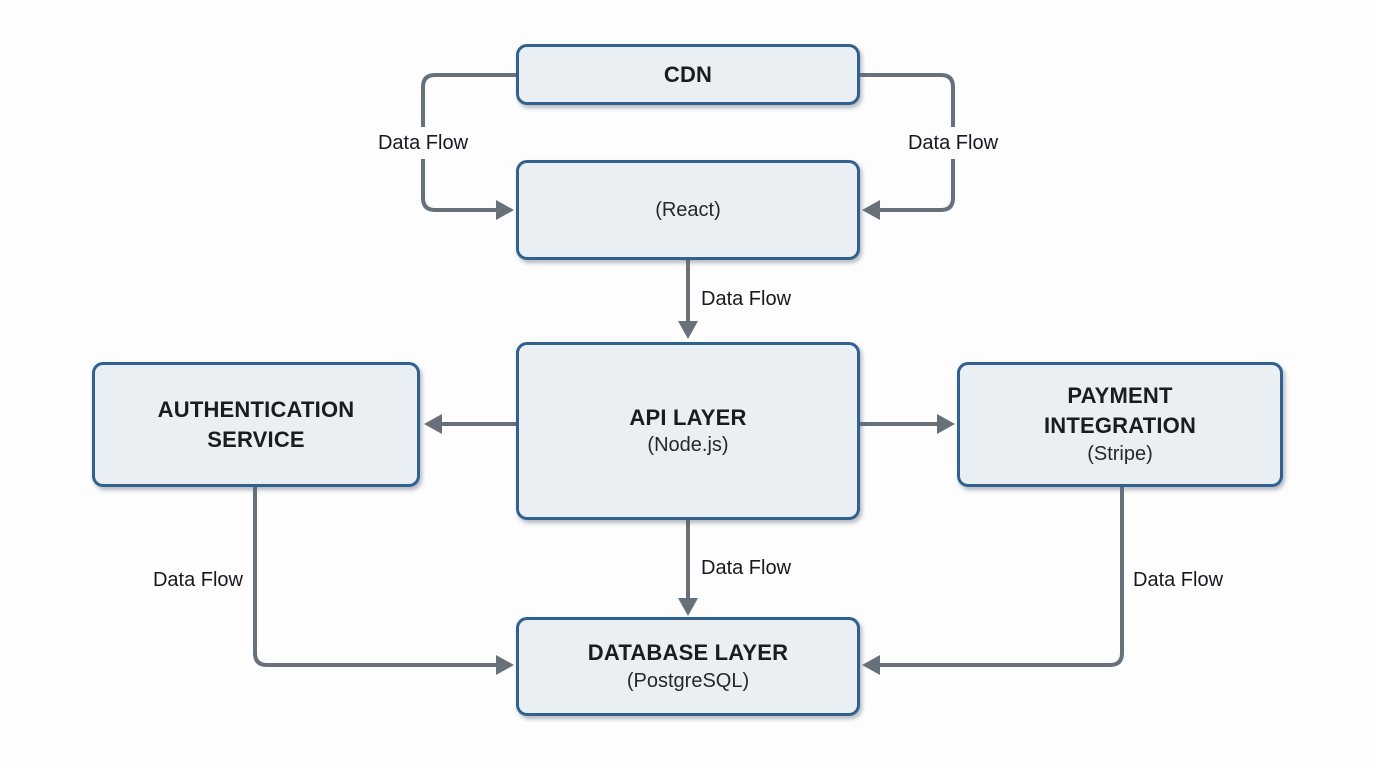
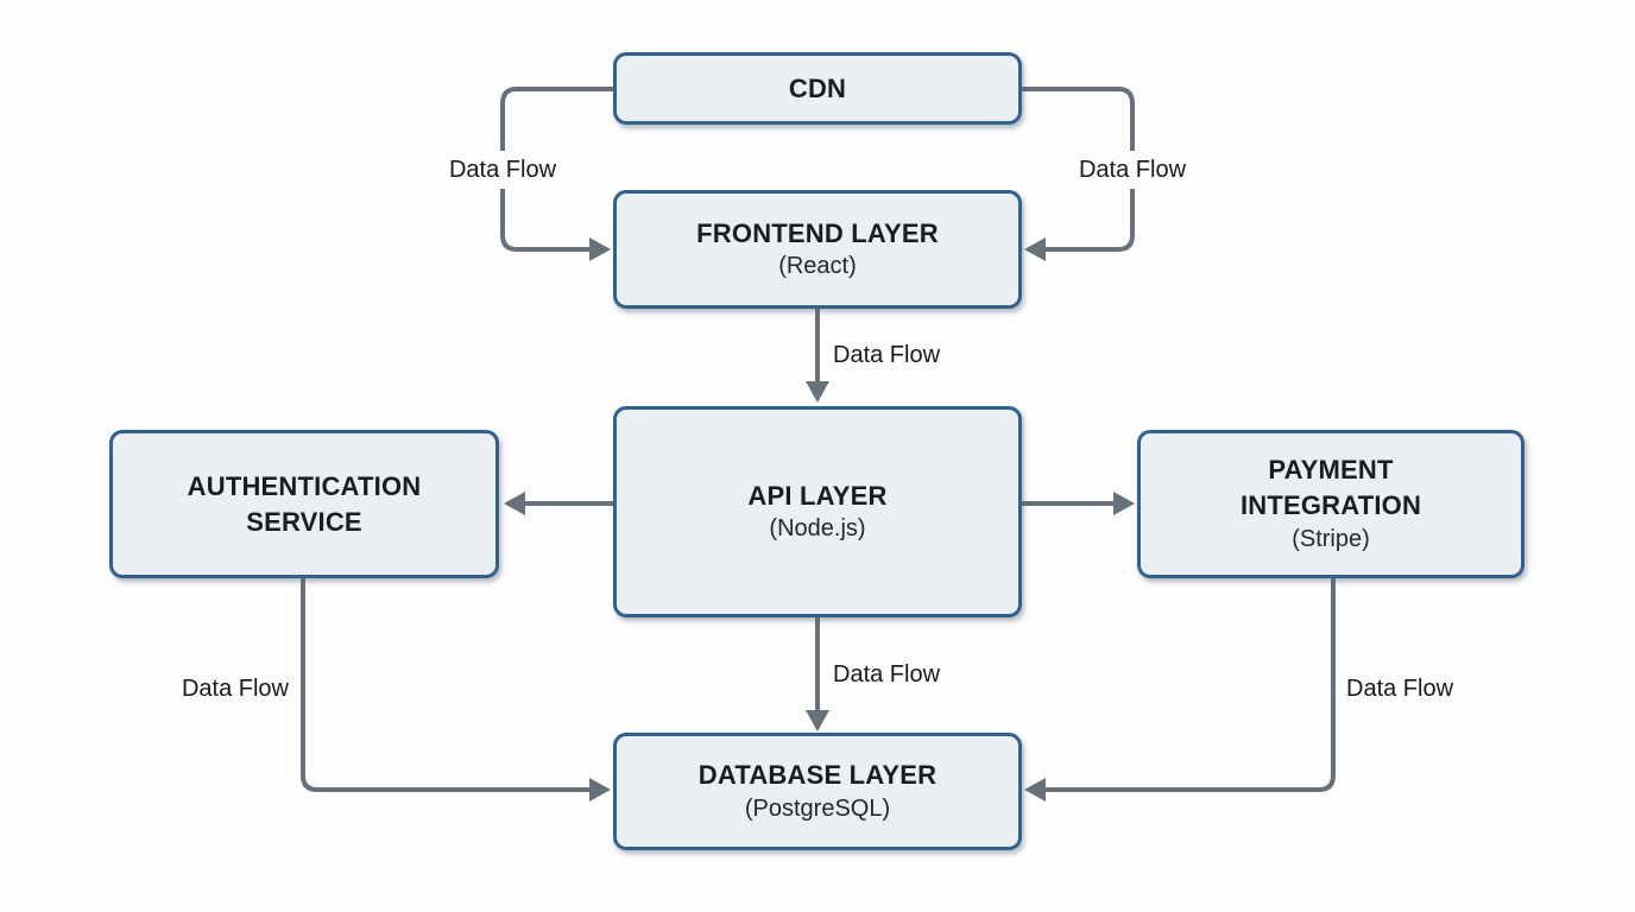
  CDN
+ FRONTEND LAYER
  (React)
  API LAYER
  (Node.js)
  AUTHENTICATION
  SERVICE
  PAYMENT
  INTEGRATION
  (Stripe)
  DATABASE LAYER
  (PostgreSQL)
  Data Flow
  Data Flow
  Data Flow
  Data Flow
  Data Flow
  Data Flow
